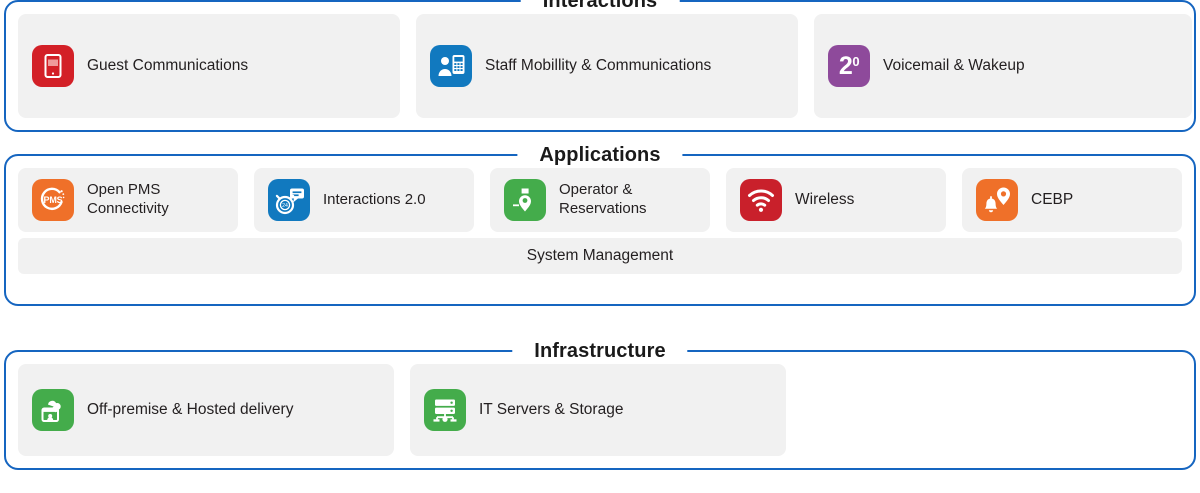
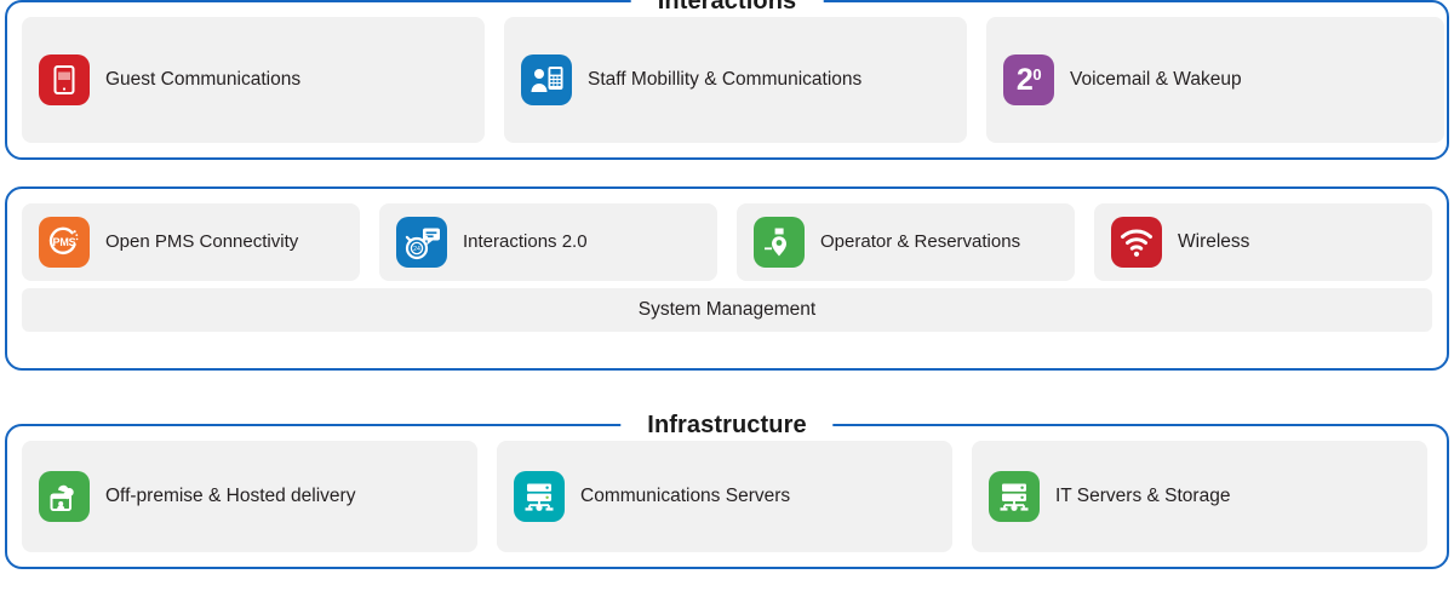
  Interactions
  Guest Communications
  Staff Mobillity & Communications
  2
  0
  Voicemail & Wakeup
- Applications
  PMS
  Open PMS Connectivity
  Interactions 2.0
  Operator & Reservations
  Wireless
- CEBP
  System Management
  Infrastructure
  Off-premise & Hosted delivery
+ Communications Servers
  IT Servers & Storage
